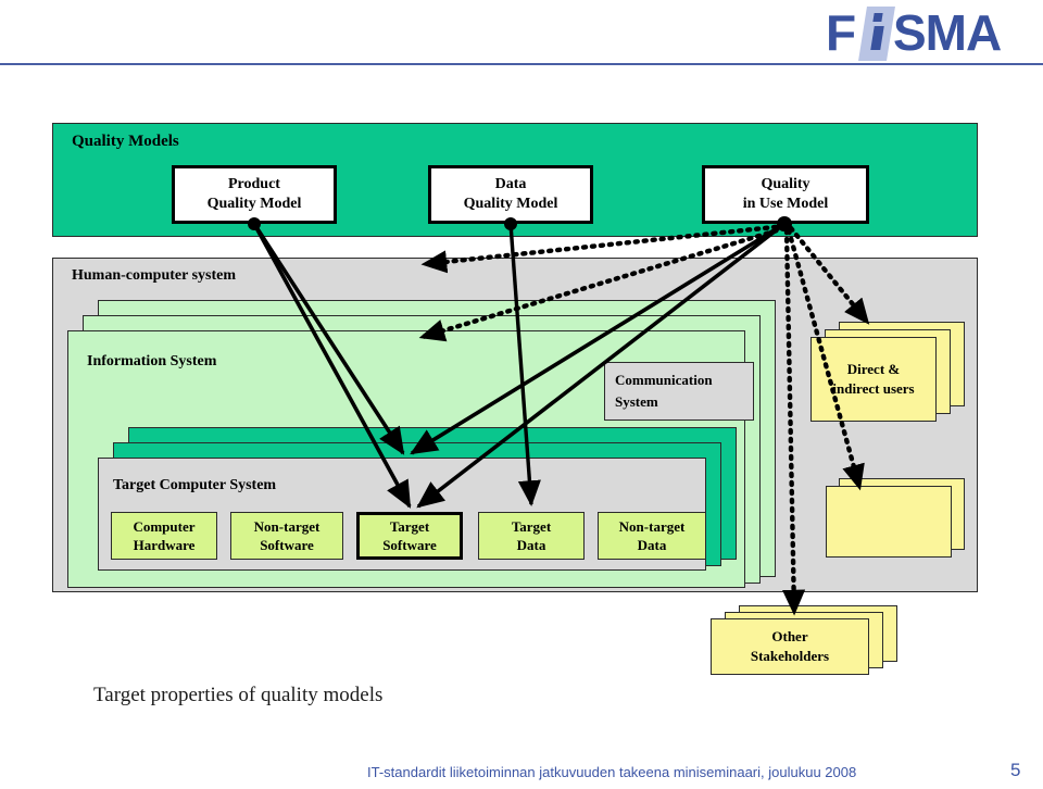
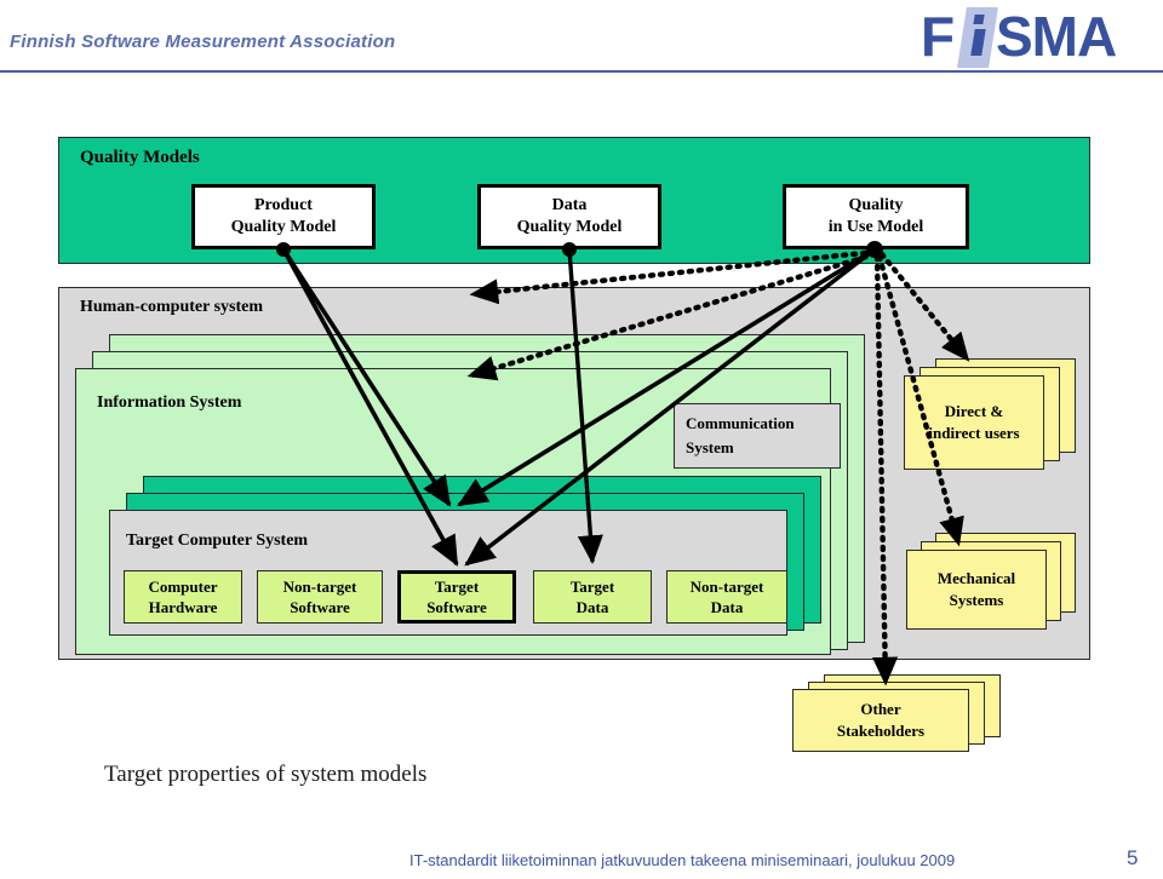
+ Finnish Software Measurement Association
  F
  SMA
  Quality Models
  Product
  Quality Model
  Data
  Quality Model
  Quality
  in Use Model
  Human-computer system
  Information System
  Communication
  System
  Target Computer System
  Computer
  Hardware
  Non-target
  Software
  Target
  Software
  Target
  Data
  Non-target
  Data
  Direct &
  ndirect users
+ Mechanical
+ Systems
  Other
  Stakeholders
- Target properties of quality models
+ Target properties of system models
- IT-standardit liiketoiminnan jatkuvuuden takeena miniseminaari, joulukuu 2008
+ IT-standardit liiketoiminnan jatkuvuuden takeena miniseminaari, joulukuu 2009
  5
